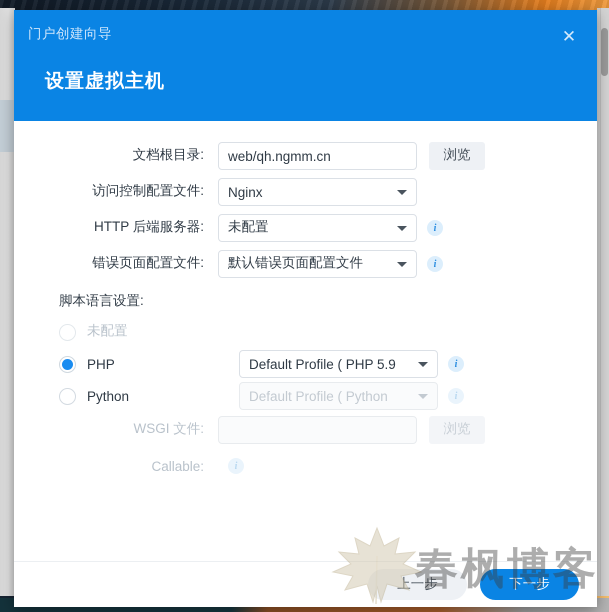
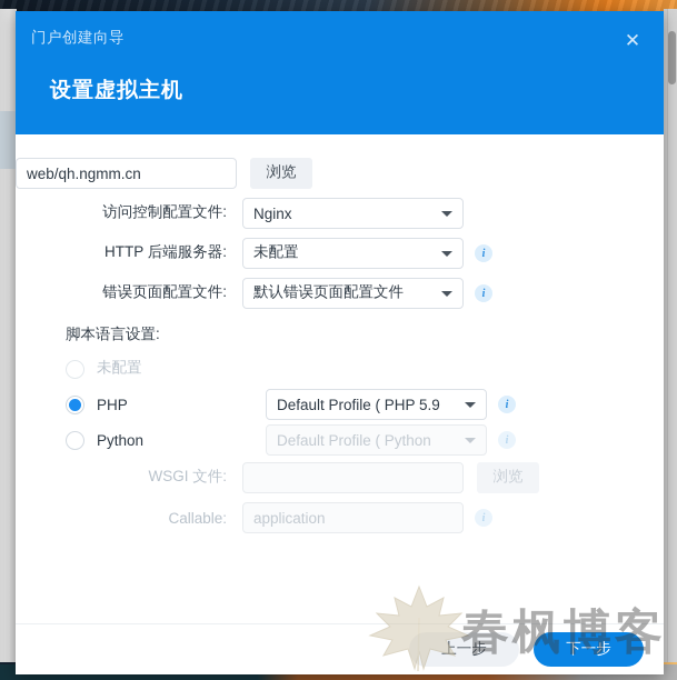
  门户创建向导
  ✕
  设置虚拟主机
- 文档根目录:
  web/qh.ngmm.cn
  浏览
  访问控制配置文件:
  Nginx
  HTTP 后端服务器:
  未配置
  i
  错误页面配置文件:
  默认错误页面配置文件
  i
  脚本语言设置:
  未配置
  PHP
  Default Profile ( PHP 5.9
  i
  Python
  Default Profile ( Python
  i
  WSGI 文件:
  浏览
  Callable:
+ application
  i
  上一步
  下一步
  春枫博客
